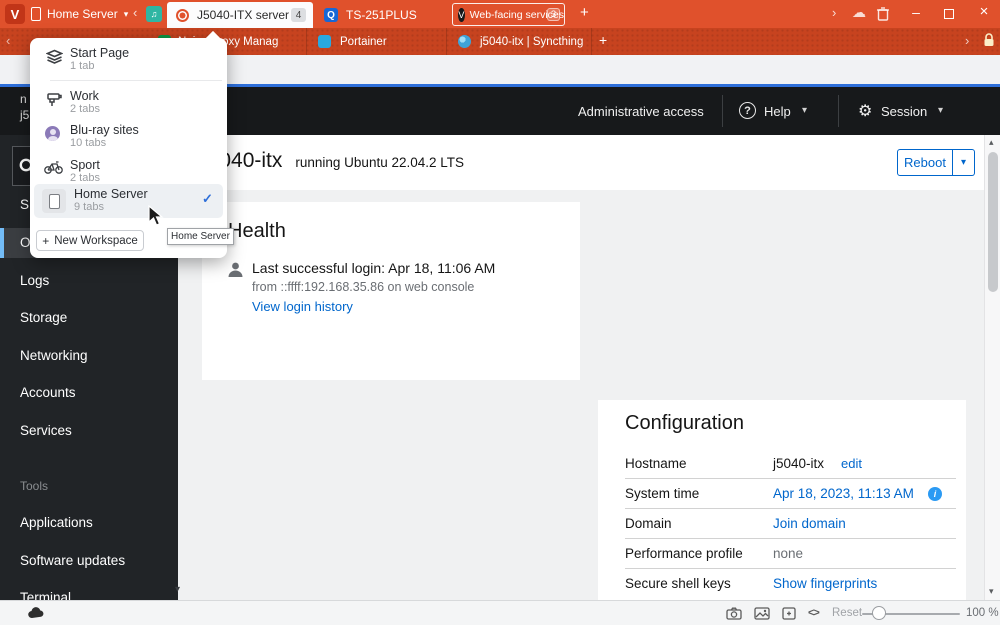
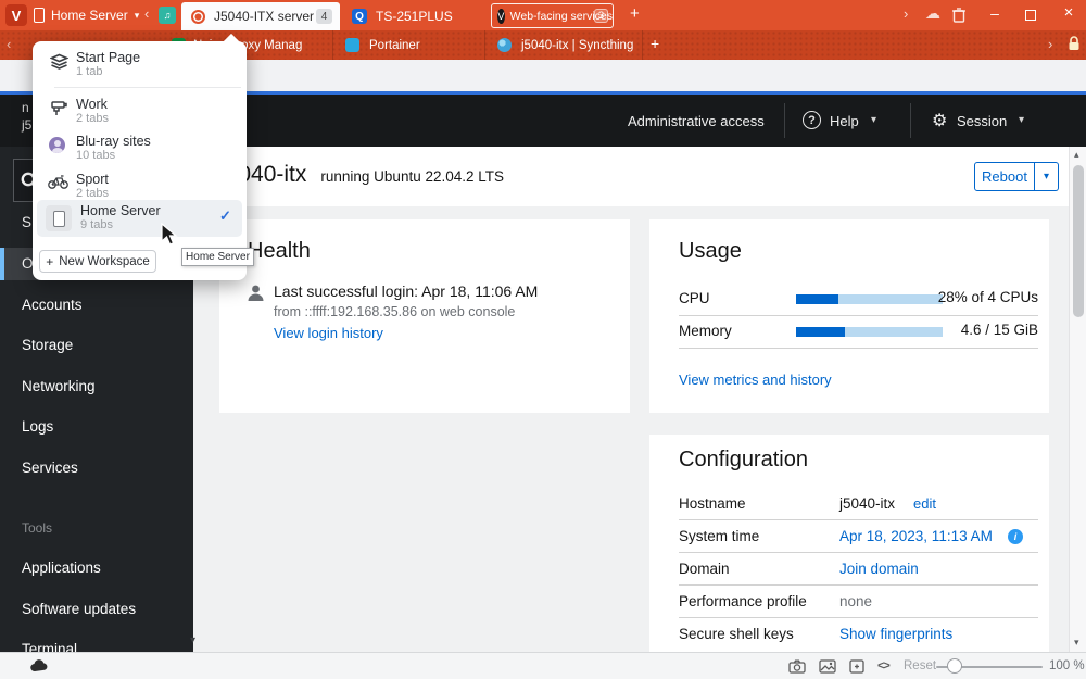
  V
  Home Server
  ▾
  ‹
  ♫
  J5040-ITX server
  4
  Q
  TS-251PLUS
  V
  Web-facing services
  3
  +
  ›
  ☁
  –
  ×
  ‹
  Portainer
  j5040-itx | Syncthing
  +
  ›
  n
  j5
  Administrative access
  ?
  Help
  ▾
  ⚙
  Session
  ▾
  S
  O
- Logs
+ Accounts
  Storage
  Networking
- Accounts
+ Logs
  Services
  Tools
  Applications
  Software updates
  Terminal
  ▾
  running Ubuntu 22.04.2 LTS
  Reboot
  ▾
  Health
  Last successful login: Apr 18, 11:06 AM
  from ::ffff:192.168.35.86 on web console
  View login history
+ Usage
+ CPU
+ 28% of 4 CPUs
+ Memory
+ 4.6 / 15 GiB
+ View metrics and history
  Configuration
  Hostname
  j5040-itx
  edit
  System time
  Apr 18, 2023, 11:13 AM
  i
  Domain
  Join domain
  Performance profile
  none
  Secure shell keys
  Show fingerprints
  ▴
  ▾
  <>
  Reset
  100 %
  Start Page
  1 tab
  Work
  2 tabs
  Blu-ray sites
  10 tabs
  Sport
  2 tabs
  Home Server
  9 tabs
  ✓
  +
  New Workspace
  Home Server
